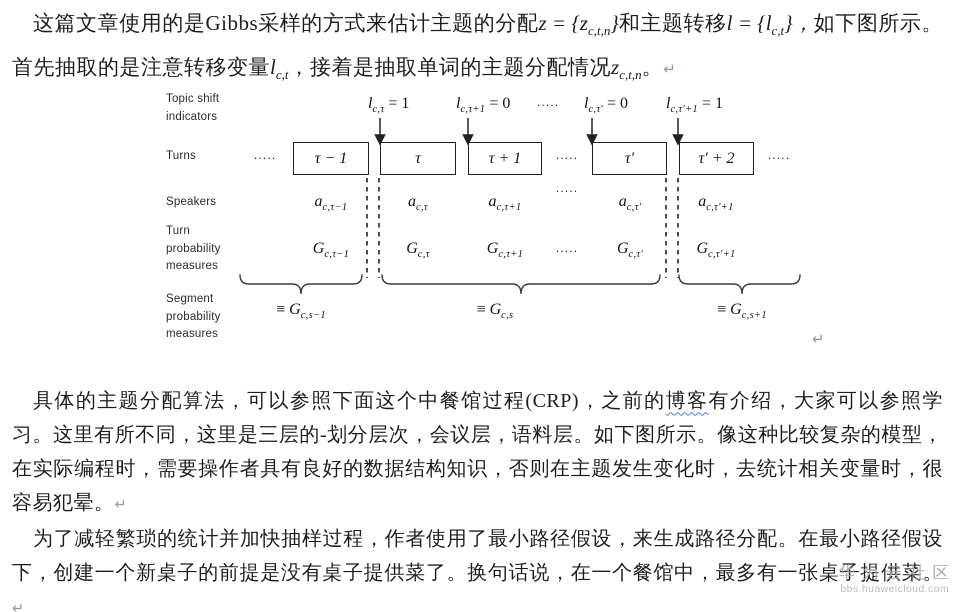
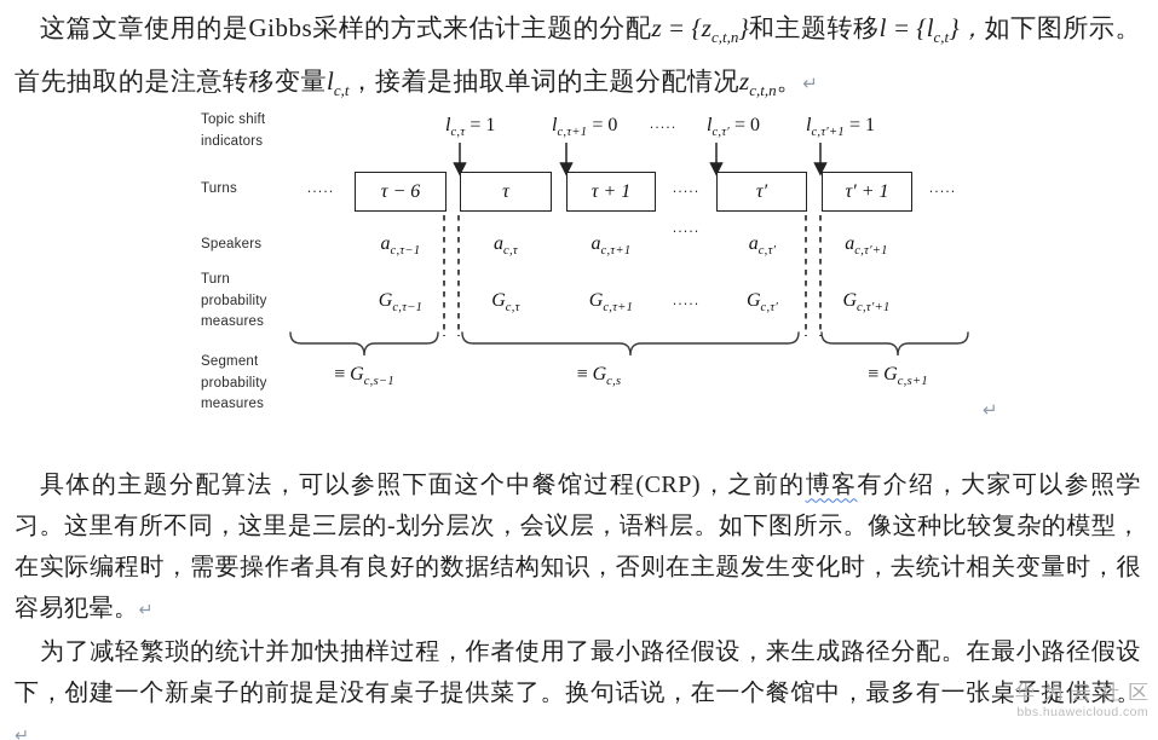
  这篇文章使用的是Gibbs采样的方式来估计主题的分配z = {zc,t,n}和主题转移l = {lc,t}，如下图所示。首先抽取的是注意转移变量lc,t，接着是抽取单词的主题分配情况zc,t,n。↵
  Topic shift
  indicators
  Turns
  Speakers
  Turn
  probability
  measures
  Segment
  probability
  measures
  lc,τ = 1
  lc,τ+1 = 0
  ·····
  lc,τ′ = 0
  lc,τ′+1 = 1
  ·····
- τ − 1
+ τ − 6
  τ
  τ + 1
  ·····
  τ′
- τ′ + 2
+ τ′ + 1
  ·····
  ac,τ−1
  ac,τ
  ac,τ+1
  ·····
  ac,τ′
  ac,τ′+1
  Gc,τ−1
  Gc,τ
  Gc,τ+1
  ·····
  Gc,τ′
  Gc,τ′+1
  ≡ Gc,s−1
  ≡ Gc,s
  ≡ Gc,s+1
  ↵
  具体的主题分配算法，可以参照下面这个中餐馆过程(CRP)，之前的博客有介绍，大家可以参照学习。这里有所不同，这里是三层的-划分层次，会议层，语料层。如下图所示。像这种比较复杂的模型，在实际编程时，需要操作者具有良好的数据结构知识，否则在主题发生变化时，去统计相关变量时，很容易犯晕。↵
  为了减轻繁琐的统计并加快抽样过程，作者使用了最小路径假设，来生成路径分配。在最小路径假设下，创建一个新桌子的前提是没有桌子提供菜了。换句话说，在一个餐馆中，最多有一张桌子提供菜。↵
  华为云社区
  bbs.huaweicloud.com
